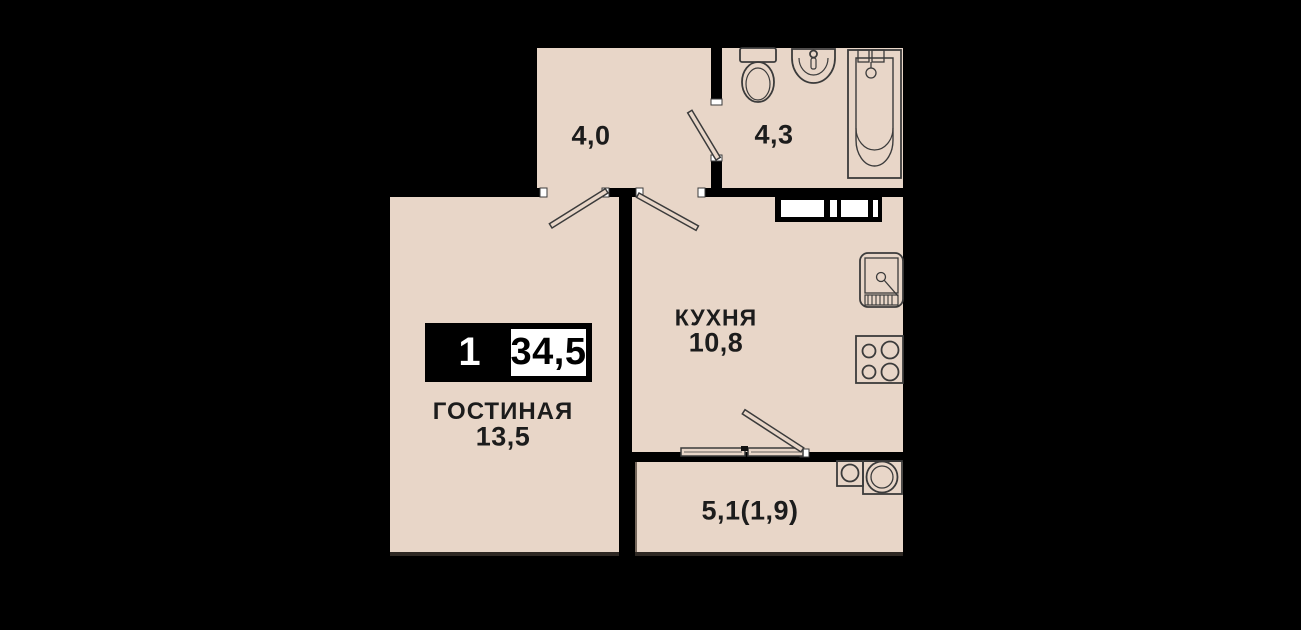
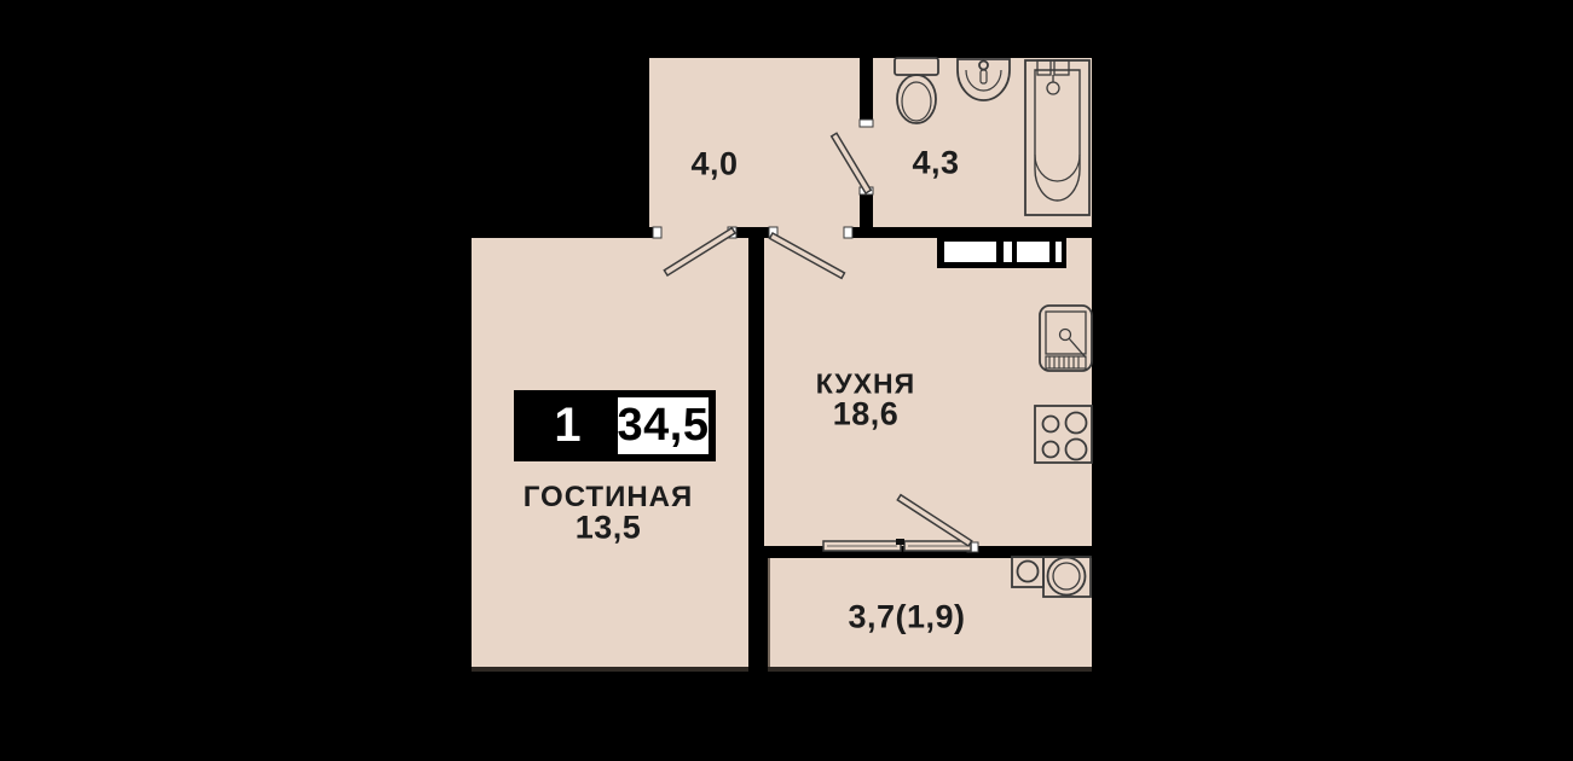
  4,0
  4,3
  КУХНЯ
- 10,8
+ 18,6
  ГОСТИНАЯ
  13,5
- 5,1(1,9)
+ 3,7(1,9)
  1
  34,5
